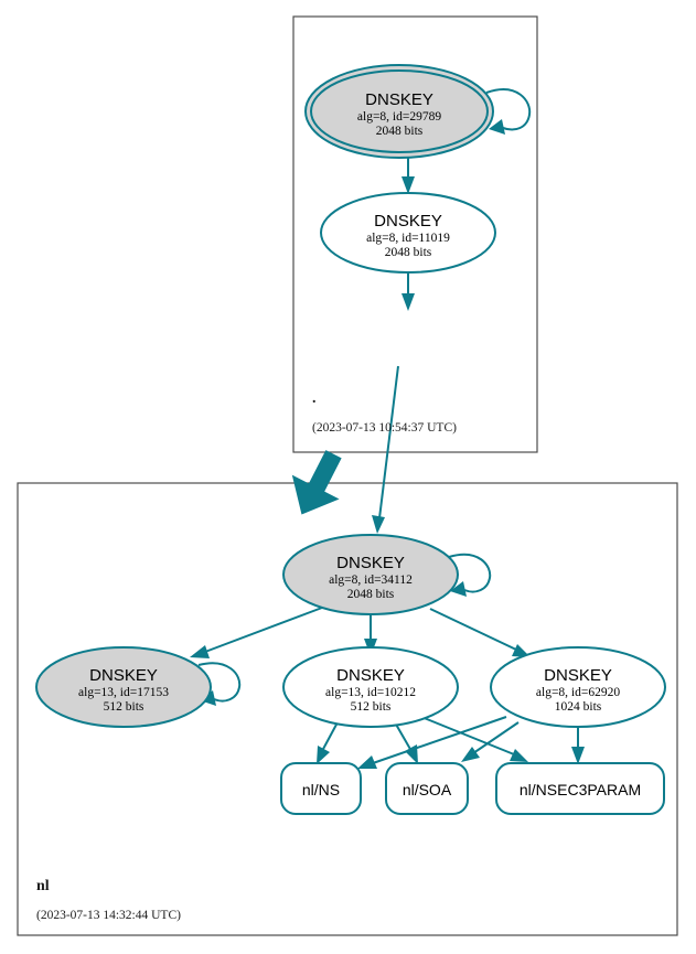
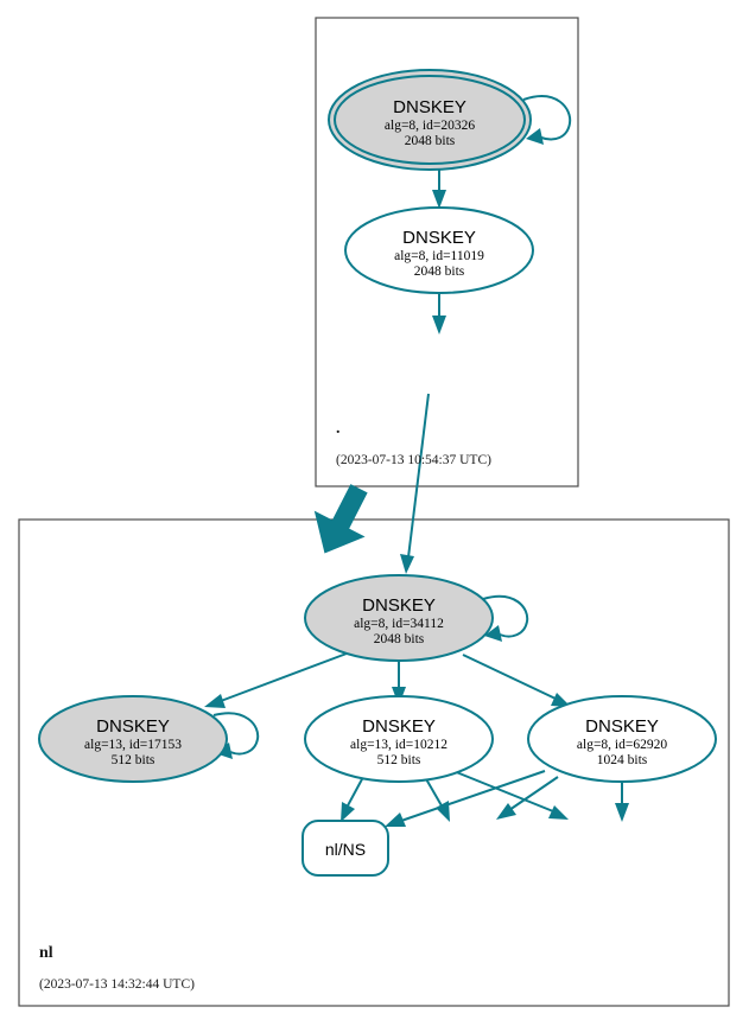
  DNSKEY
- alg=8, id=29789
+ alg=8, id=20326
  2048 bits
  DNSKEY
  alg=8, id=11019
  2048 bits
  DNSKEY
  alg=8, id=34112
  2048 bits
  DNSKEY
  alg=13, id=17153
  512 bits
  DNSKEY
  alg=13, id=10212
  512 bits
  DNSKEY
  alg=8, id=62920
  1024 bits
  nl/NS
- nl/SOA
- nl/NSEC3PARAM
  .
  (2023-07-13 10:54:37 UTC)
  nl
  (2023-07-13 14:32:44 UTC)
